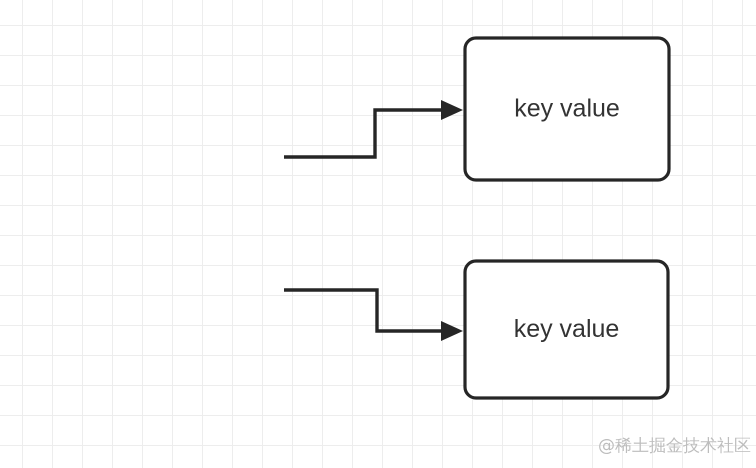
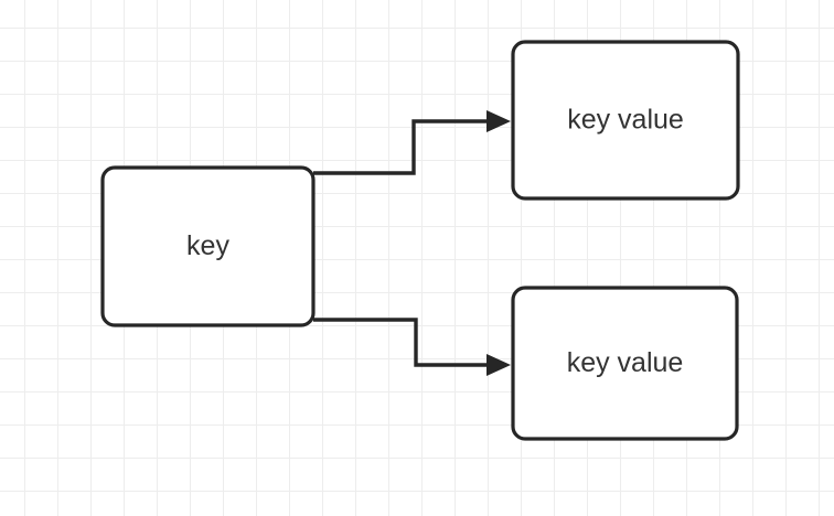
+ key
  key value
  key value
- @稀土掘金技术社区
